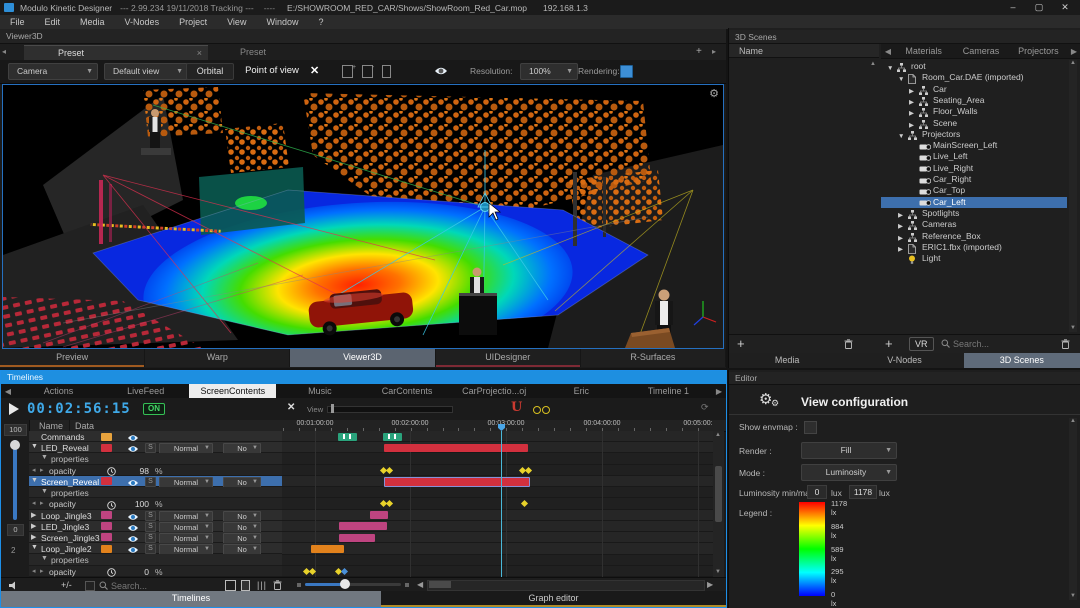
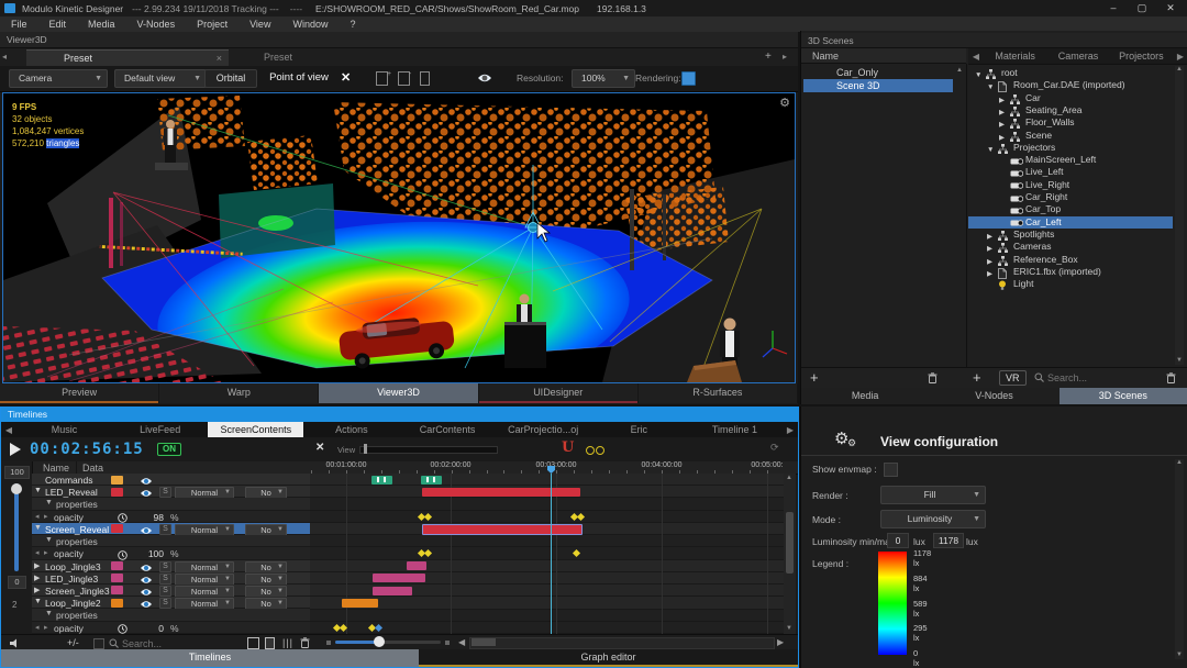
  Modulo Kinetic Designer
  --- 2.99.234 19/11/2018 Tracking ---
  ----
  E:/SHOWROOM_RED_CAR/Shows/ShowRoom_Red_Car.mop
  192.168.1.3
  –
  ▢
  ✕
  File
  Edit
  Media
  V-Nodes
  Project
  View
  Window
  ?
  Viewer3D
  ◂
  Preset
  ×
  Preset
  +
  ▸
  Camera
  Default view
  Orbital
  Point of view
  ✕
  Resolution:
  100%
  Rendering:
+ 9 FPS
+ 32 objects
+ 1,084,247 vertices
+ 572,210 triangles
  ⚙
  Preview
  Warp
  Viewer3D
  UIDesigner
  R-Surfaces
  3D Scenes
  Name
+ Car_Only
+ Scene 3D
  ◀
  Materials
  Cameras
  Projectors
  ▶
  root
  Room_Car.DAE (imported)
  Car
  Seating_Area
  Floor_Walls
  Scene
  Projectors
  MainScreen_Left
  Live_Left
  Live_Right
  Car_Right
  Car_Top
  Car_Left
  Spotlights
  Cameras
  Reference_Box
  ERIC1.fbx (imported)
  Light
  +
  +
  VR
  Search...
  Media
  V-Nodes
  3D Scenes
  Timelines
  ◀
- Actions
+ Music
  LiveFeed
  ScreenContents
- Music
+ Actions
  CarContents
  Eric
  Timeline 1
  ▶
  00:02:56:15
  ON
  ✕
  View
  U
  ⟳
  Name
  Data
  100
  0
  2
  Commands
  LED_Reveal
  Normal
  No
  properties
  opacity
  98
  %
  Screen_Reveal
  Normal
  No
  properties
  opacity
  100
  %
  Loop_Jingle3
  Normal
  No
  LED_Jingle3
  Normal
  No
  Screen_Jingle3
  Normal
  No
  Loop_Jingle2
  Normal
  No
  properties
  opacity
  0
  %
  +/-
  Search...
  |||
  ◀
  ▶
  Timelines
  Graph editor
- Editor
  ⚙
  ⚙
  View configuration
  Show envmap :
  Render :
  Fill
  Mode :
  Luminosity
  Luminosity min/m
  0
  lux
  1178
  lux
  Legend :
  1178 lx
  884 lx
  589 lx
  295 lx
  0 lx
